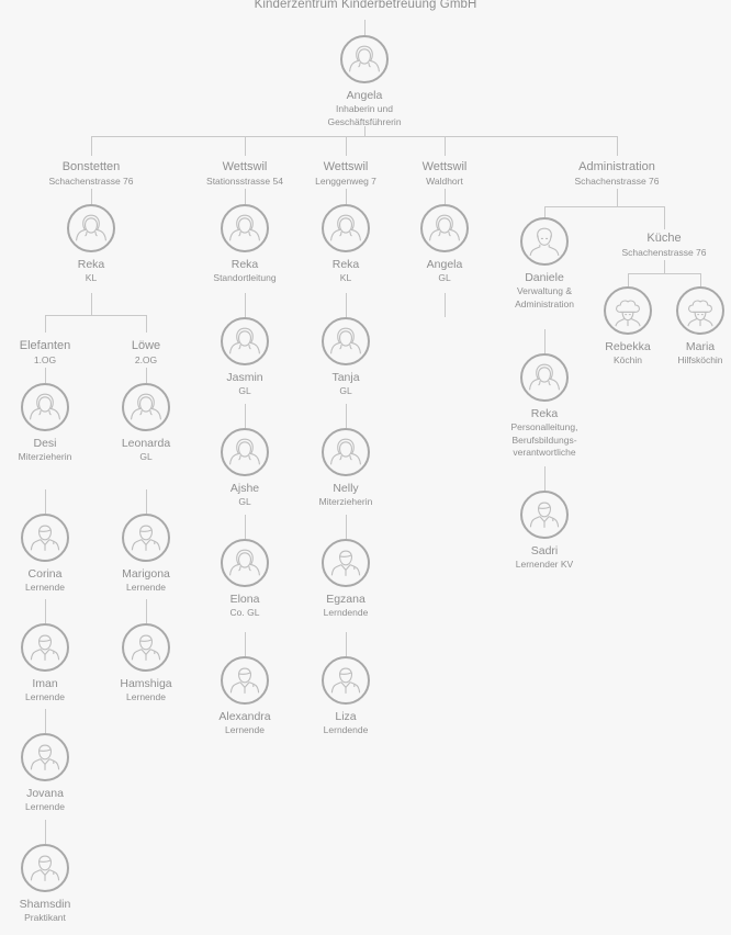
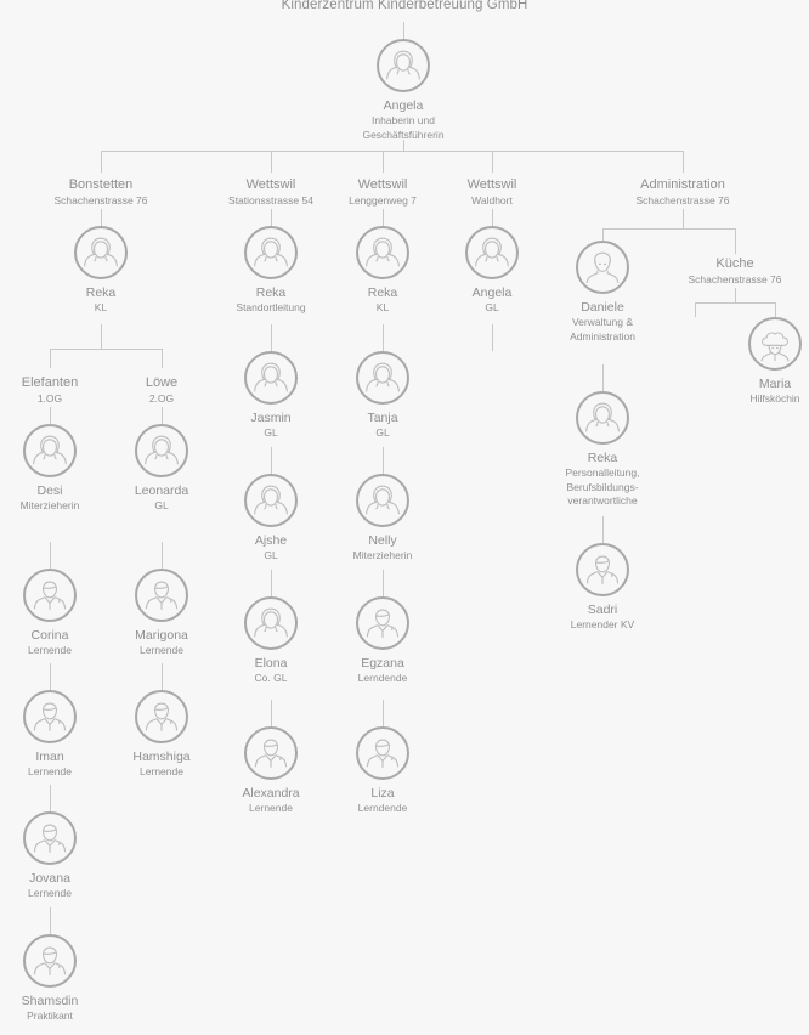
  Kinderzentrum Kinderbetreuung GmbH
  Angela
  Inhaberin und Geschäftsführerin
  Bonstetten
  Schachenstrasse 76
  Wettswil
  Stationsstrasse 54
  Wettswil
  Lenggenweg 7
  Wettswil
  Waldhort
  Administration
  Schachenstrasse 76
  Küche
  Schachenstrasse 76
  Elefanten
  1.OG
  Löwe
  2.OG
  Reka
  KL
  Reka
  Standortleitung
  Reka
  KL
  Angela
  GL
  Daniele
  Verwaltung & Administration
  Reka
  Personalleitung, Berufsbildungs- verantwortliche
  Sadri
  Lernender KV
- Rebekka
- Köchin
  Maria
  Hilfsköchin
  Desi
  Miterzieherin
  Corina
  Lernende
  Iman
  Lernende
  Jovana
  Lernende
  Shamsdin
  Praktikant
  Leonarda
  GL
  Marigona
  Lernende
  Hamshiga
  Lernende
  Jasmin
  GL
  Ajshe
  GL
  Elona
  Co. GL
  Alexandra
  Lernende
  Tanja
  GL
  Nelly
  Miterzieherin
  Egzana
  Lerndende
  Liza
  Lerndende
